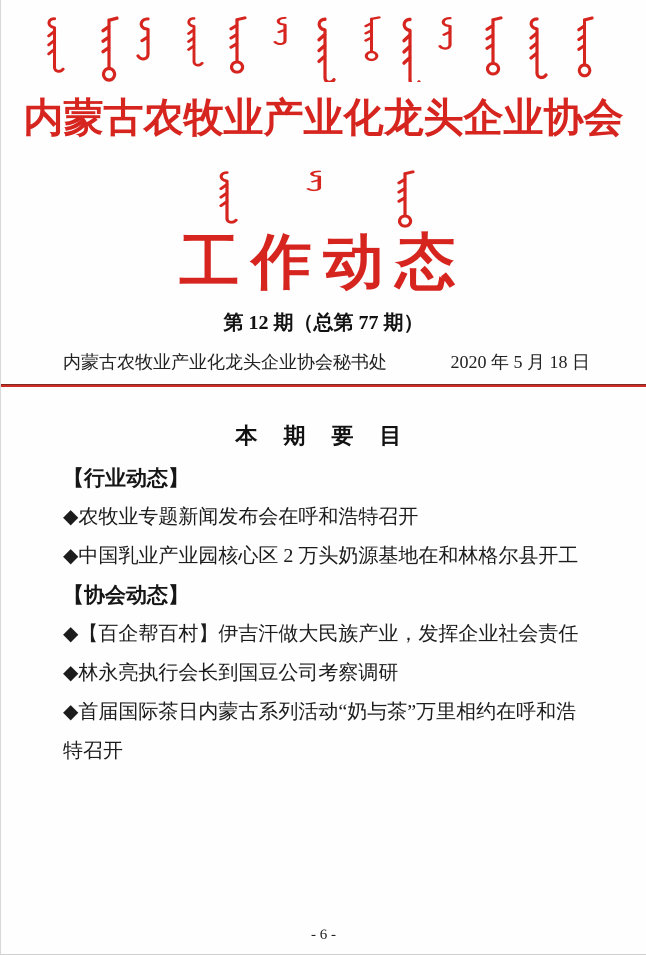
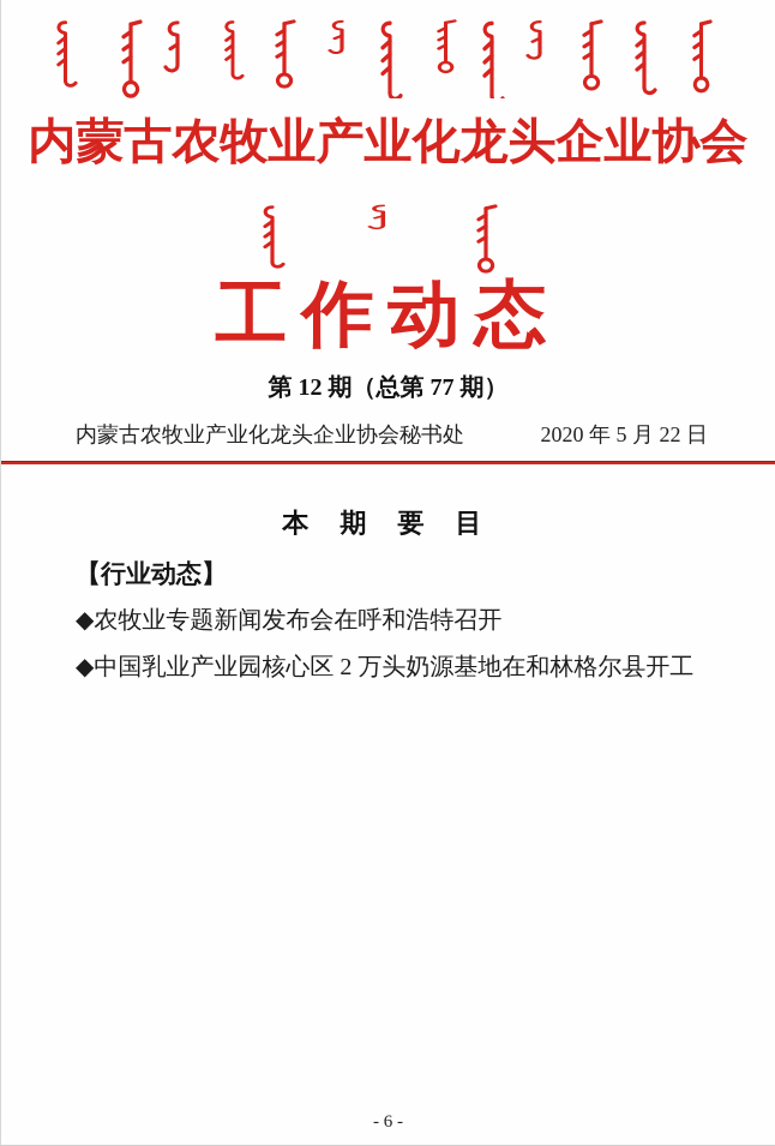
  内蒙古农牧业产业化龙头企业协会
  工作动态
  第 12 期（总第 77 期）
  内蒙古农牧业产业化龙头企业协会秘书处
- 2020 年 5 月 18 日
+ 2020 年 5 月 22 日
  本 期 要 目
  【行业动态】
  ◆农牧业专题新闻发布会在呼和浩特召开
  ◆中国乳业产业园核心区 2 万头奶源基地在和林格尔县开工
- 【协会动态】
- ◆【百企帮百村】伊吉汗做大民族产业，发挥企业社会责任
- ◆林永亮执行会长到国豆公司考察调研
- ◆首届国际茶日内蒙古系列活动“奶与茶”万里相约在呼和浩特召开
  - 6 -
